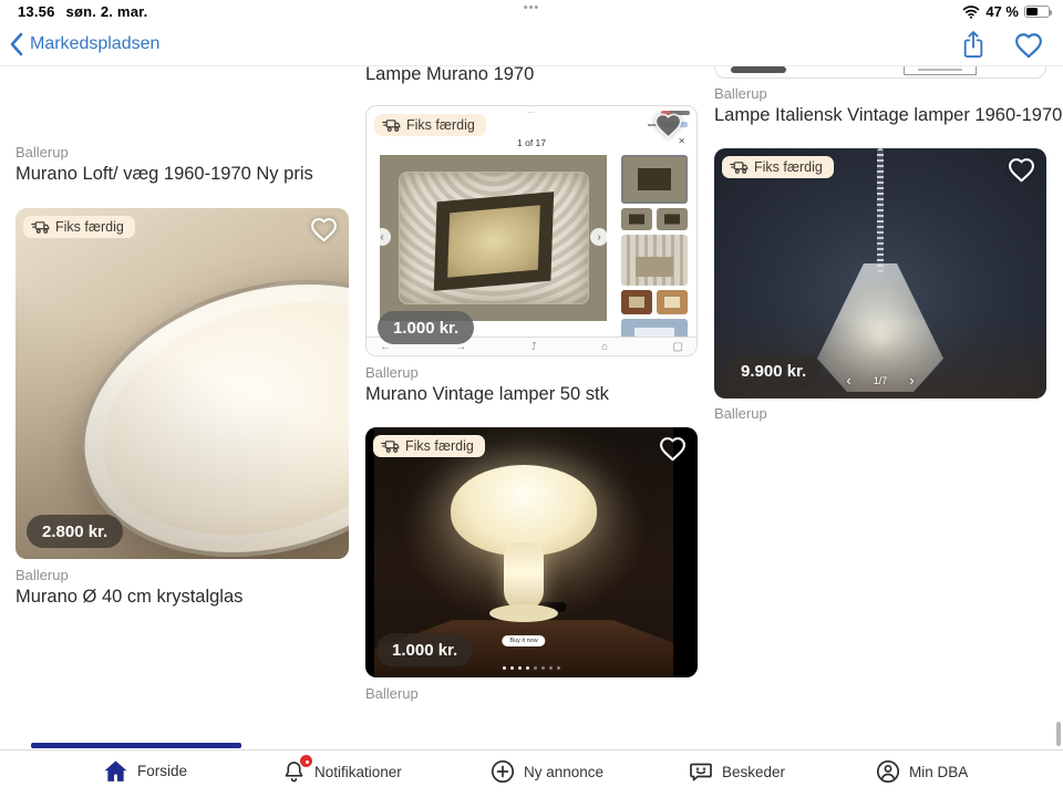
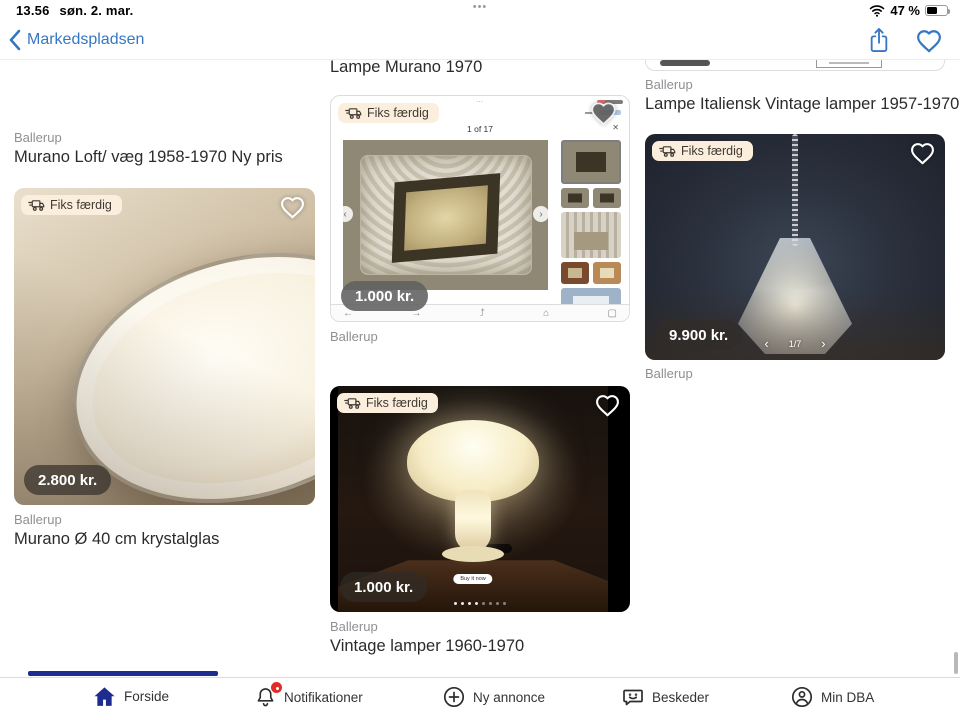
  13.56 søn. 2. mar.
  •••
  47 %
  Markedspladsen
  Ballerup
- Murano Loft/ væg 1960-1970 Ny pris
+ Murano Loft/ væg 1958-1970 Ny pris
  Fiks færdig
  2.800 kr.
  Ballerup
  Murano Ø 40 cm krystalglas
  Lampe Murano 1970
  1 of 17
  ✕
  ‹
  ›
  ←
  →
  ⤴
  ⌂
  ▢
  Fiks færdig
  1.000 kr.
  Ballerup
- Murano Vintage lamper 50 stk
  Fiks færdig
  1.000 kr.
  Ballerup
+ Vintage lamper 1960-1970
  Ballerup
- Lampe Italiensk Vintage lamper 1960-1970
+ Lampe Italiensk Vintage lamper 1957-1970
  Fiks færdig
  9.900 kr.
  1/7
  Ballerup
  Forside
  Notifikationer
  Ny annonce
  Beskeder
  Min DBA
